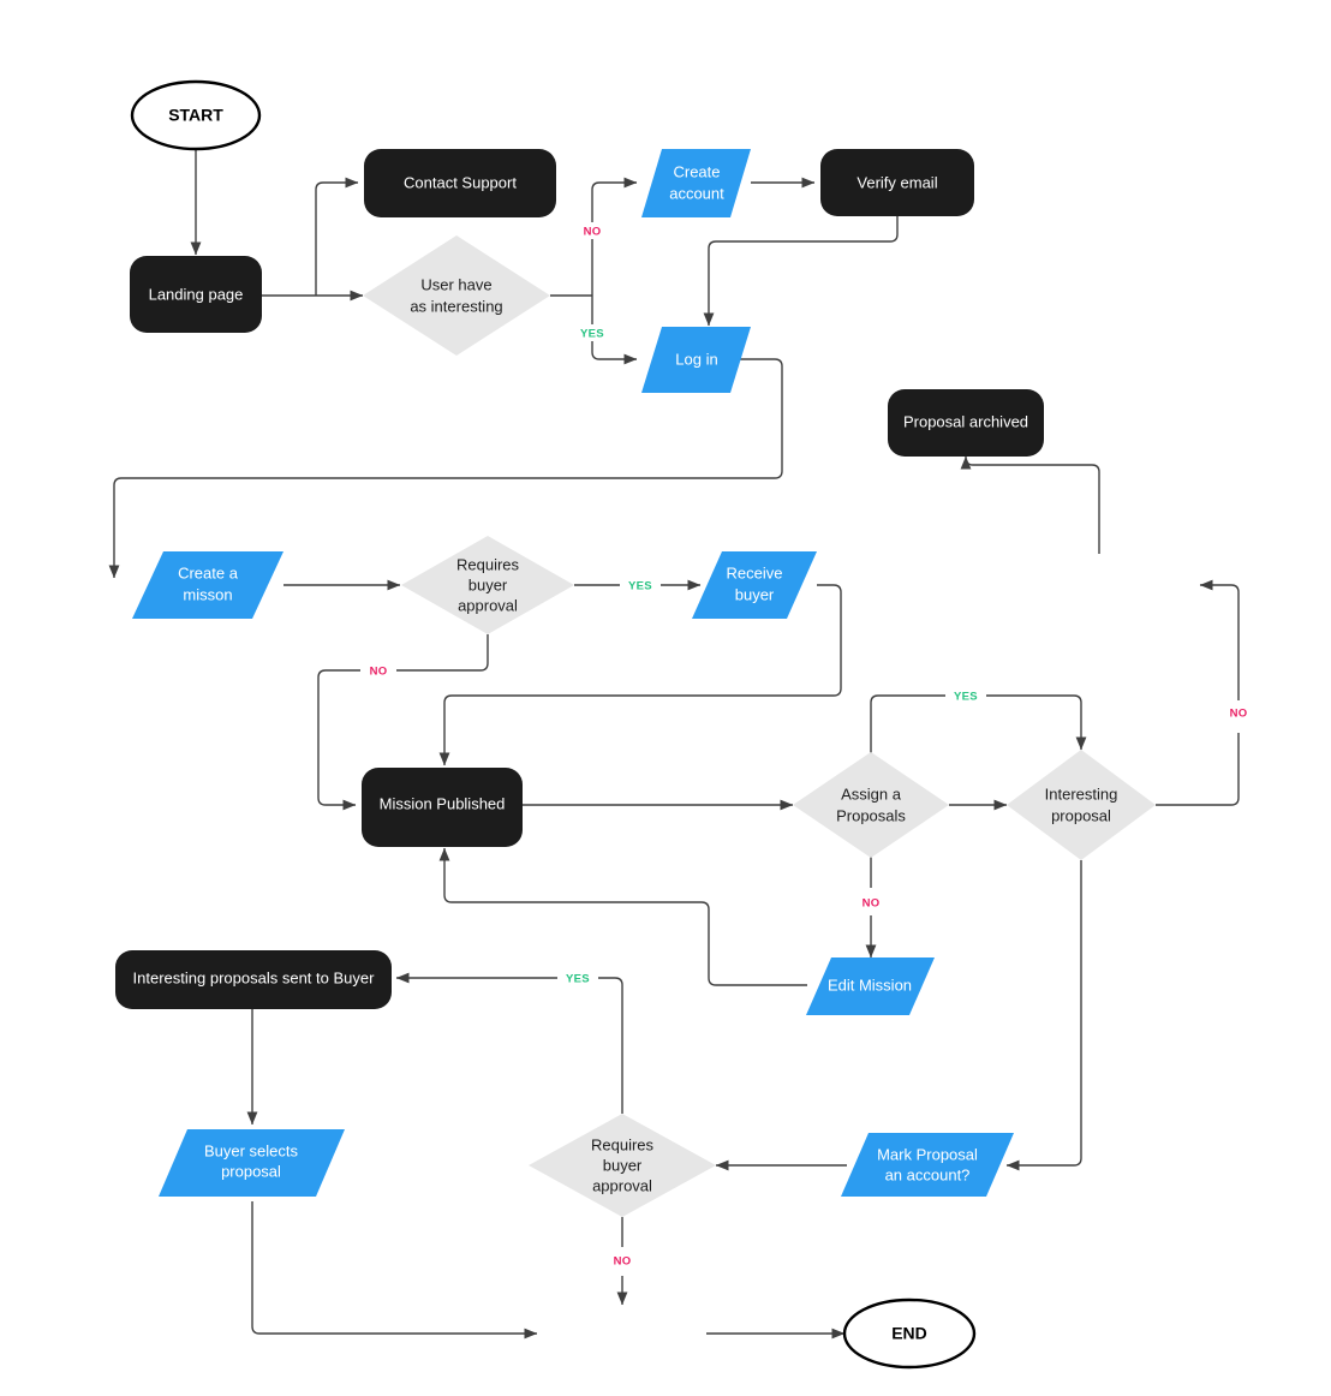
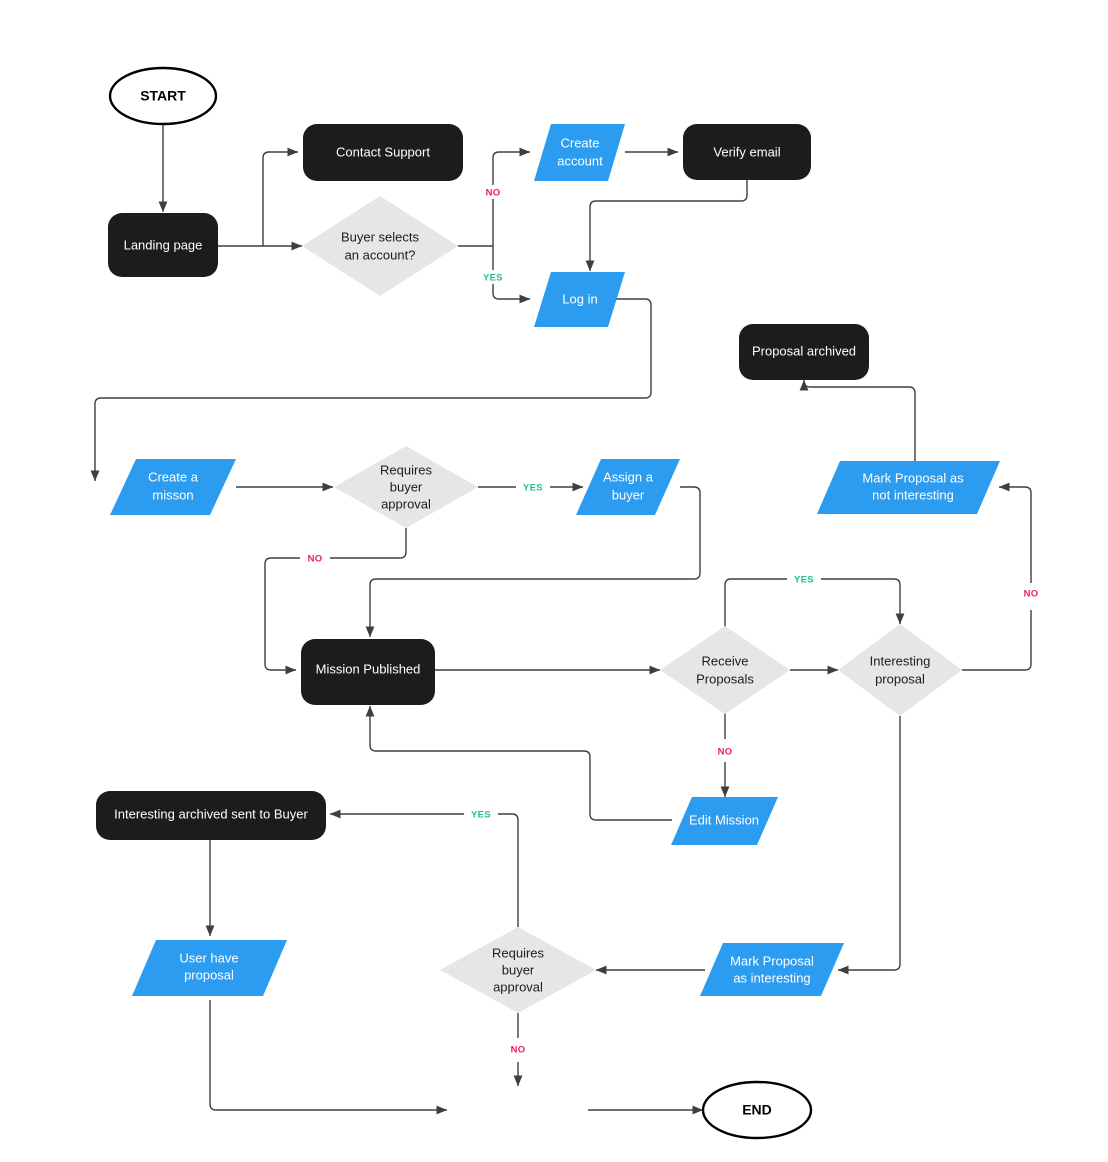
  NO
  YES
  YES
  NO
  NO
  YES
  NO
  YES
  NO
  START
  Landing page
  Contact Support
- User have
+ Buyer selects
- as interesting
+ an account?
  Create
  account
  Verify email
  Log in
  Create a
  misson
  Requires
  buyer
  approval
- Receive
+ Assign a
  buyer
  Proposal archived
+ Mark Proposal as
+ not interesting
  Mission Published
- Assign a
+ Receive
  Proposals
  Interesting
  proposal
  Edit Mission
- Interesting proposals sent to Buyer
+ Interesting archived sent to Buyer
  Mark Proposal
- an account?
+ as interesting
- Buyer selects
+ User have
  proposal
  Requires
  buyer
  approval
  END
